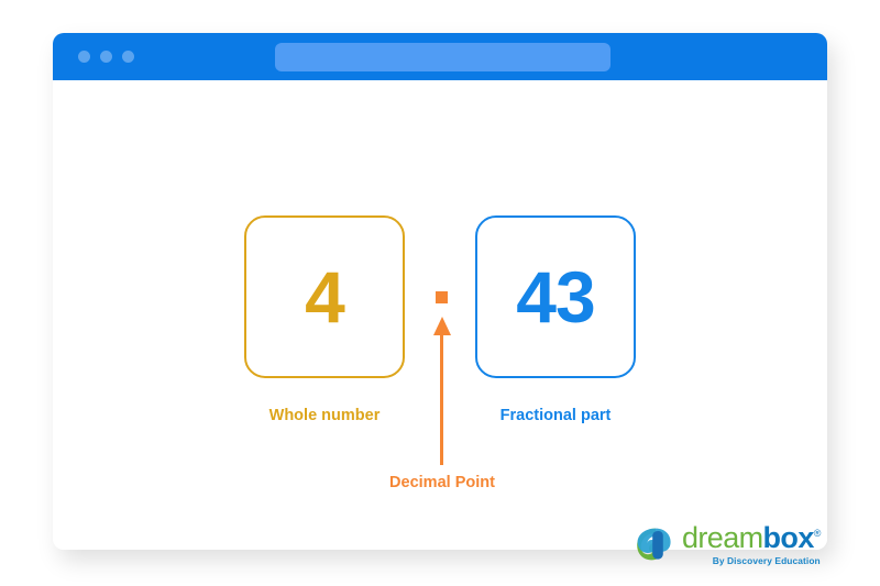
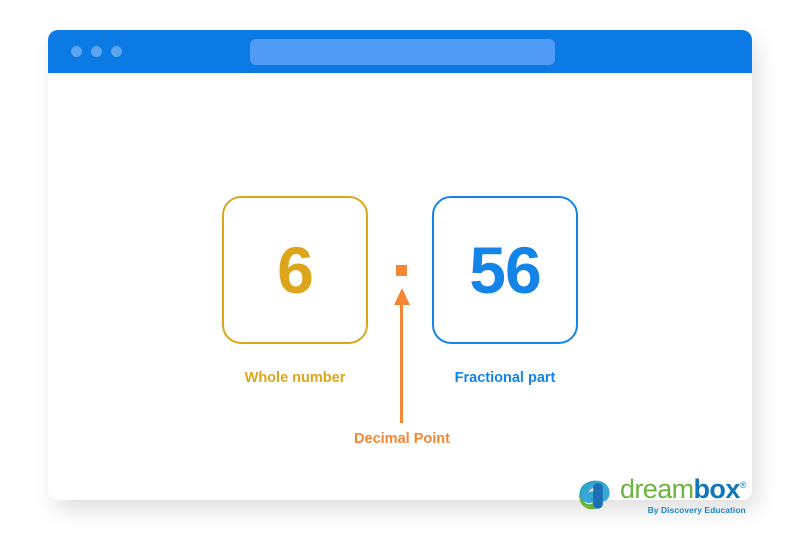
- 4
+ 6
- 43
+ 56
  Whole number
  Fractional part
  Decimal Point
  dreambox®
  By Discovery Education
